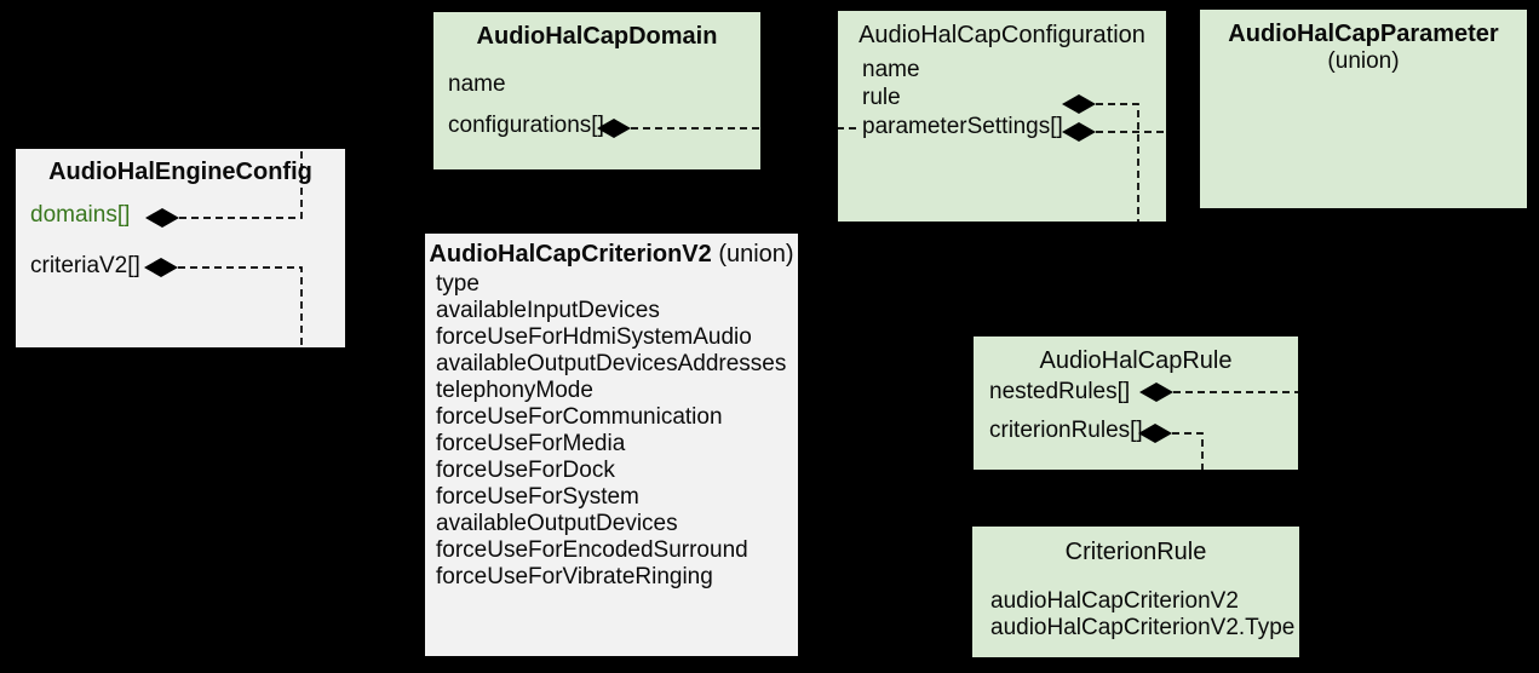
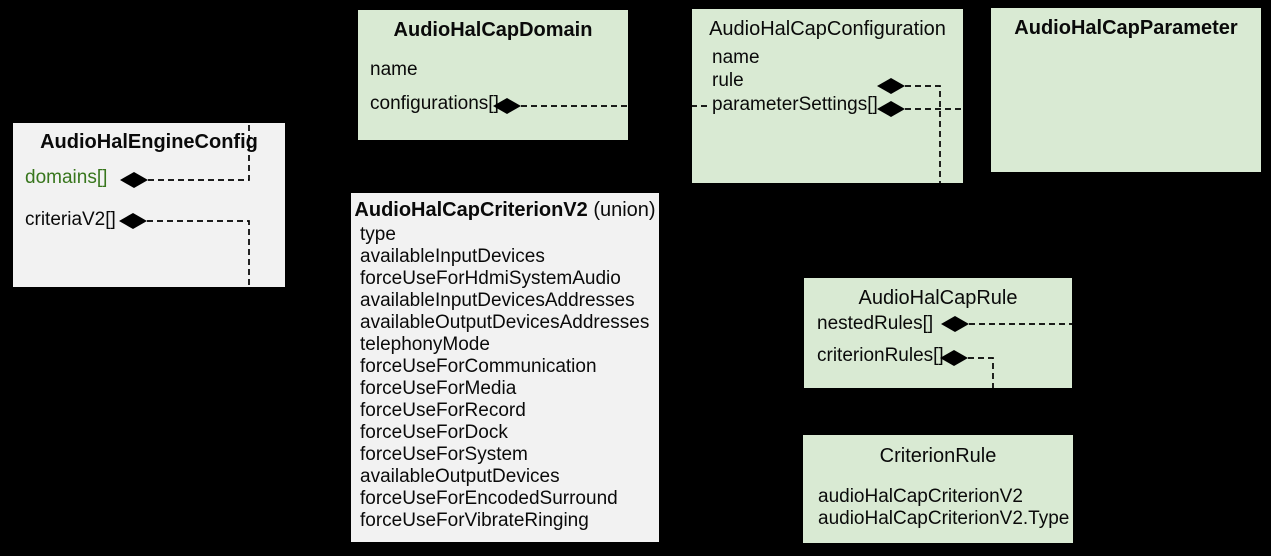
  AudioHalEngineConfig
  domains[]
  criteriaV2[]
  AudioHalCapDomain
  name
  configurations[]
  AudioHalCapConfiguration
  name
  rule
  parameterSettings[]
  AudioHalCapParameter
- (union)
  AudioHalCapCriterionV2 (union)
  type
  availableInputDevices
  forceUseForHdmiSystemAudio
+ availableInputDevicesAddresses
  availableOutputDevicesAddresses
  telephonyMode
  forceUseForCommunication
  forceUseForMedia
+ forceUseForRecord
  forceUseForDock
  forceUseForSystem
  availableOutputDevices
  forceUseForEncodedSurround
  forceUseForVibrateRinging
  AudioHalCapRule
  nestedRules[]
  criterionRules[]
  CriterionRule
  audioHalCapCriterionV2
  audioHalCapCriterionV2.Type
